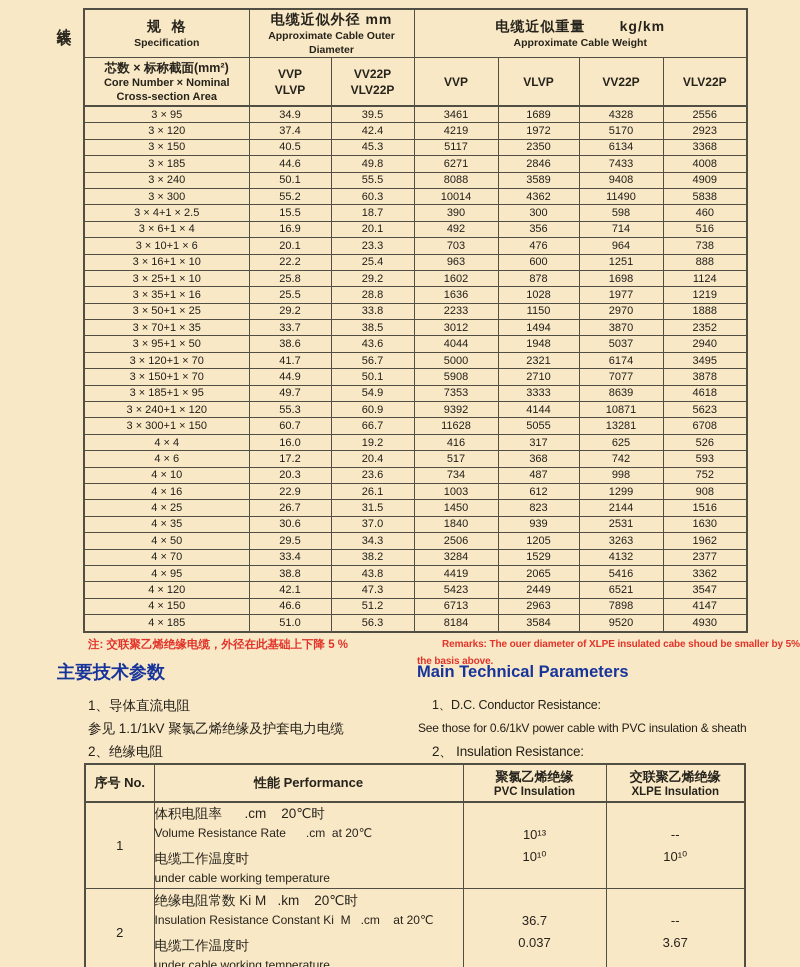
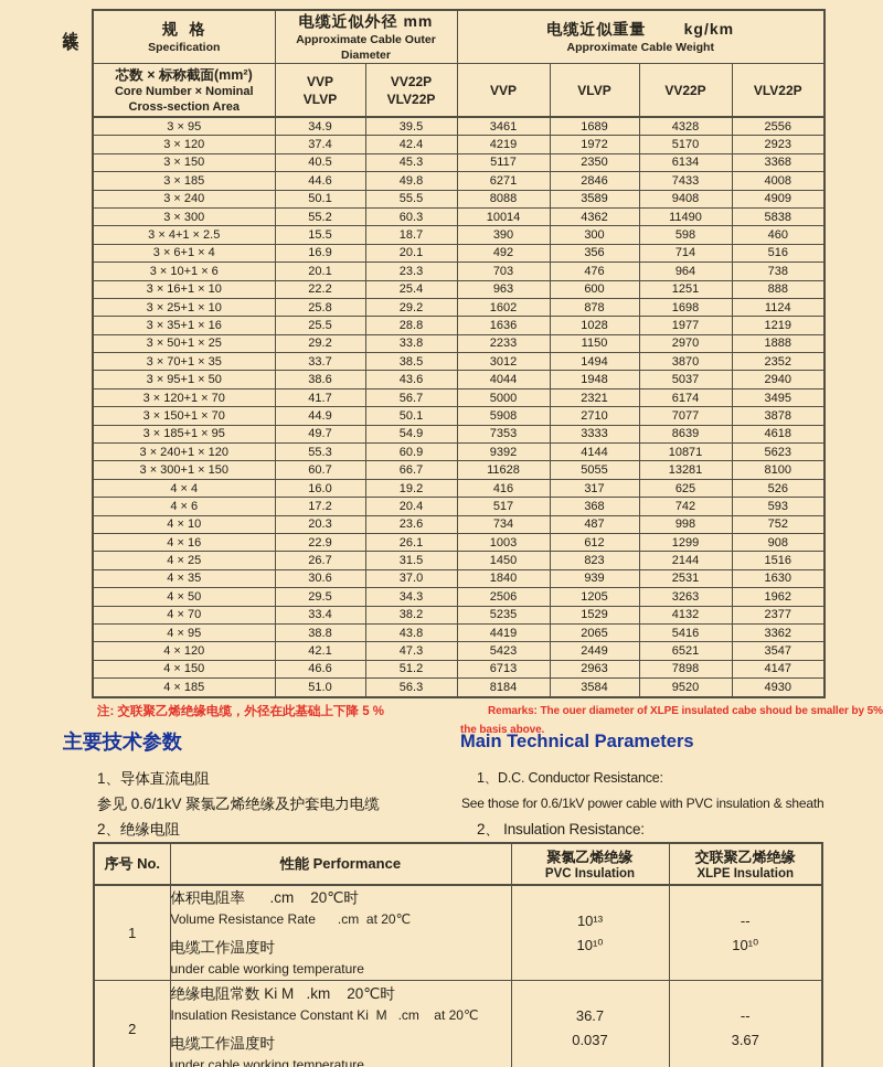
  规 格 Specification	电缆近似外径 mm Approximate Cable Outer Diameter	电缆近似重量 kg/km Approximate Cable Weight
  芯数 × 标称截面(mm²) Core Number × Nominal Cross-section Area	VVP VLVP	VV22P VLV22P	VVP	VLVP	VV22P	VLV22P
  3 × 95	34.9	39.5	3461	1689	4328	2556
  3 × 120	37.4	42.4	4219	1972	5170	2923
  3 × 150	40.5	45.3	5117	2350	6134	3368
  3 × 185	44.6	49.8	6271	2846	7433	4008
  3 × 240	50.1	55.5	8088	3589	9408	4909
  3 × 300	55.2	60.3	10014	4362	11490	5838
  3 × 4+1 × 2.5	15.5	18.7	390	300	598	460
  3 × 6+1 × 4	16.9	20.1	492	356	714	516
  3 × 10+1 × 6	20.1	23.3	703	476	964	738
  3 × 16+1 × 10	22.2	25.4	963	600	1251	888
  3 × 25+1 × 10	25.8	29.2	1602	878	1698	1124
  3 × 35+1 × 16	25.5	28.8	1636	1028	1977	1219
  3 × 50+1 × 25	29.2	33.8	2233	1150	2970	1888
  3 × 70+1 × 35	33.7	38.5	3012	1494	3870	2352
  3 × 95+1 × 50	38.6	43.6	4044	1948	5037	2940
  3 × 120+1 × 70	41.7	56.7	5000	2321	6174	3495
  3 × 150+1 × 70	44.9	50.1	5908	2710	7077	3878
  3 × 185+1 × 95	49.7	54.9	7353	3333	8639	4618
  3 × 240+1 × 120	55.3	60.9	9392	4144	10871	5623
- 3 × 300+1 × 150	60.7	66.7	11628	5055	13281	6708
+ 3 × 300+1 × 150	60.7	66.7	11628	5055	13281	8100
  4 × 4	16.0	19.2	416	317	625	526
  4 × 6	17.2	20.4	517	368	742	593
  4 × 10	20.3	23.6	734	487	998	752
  4 × 16	22.9	26.1	1003	612	1299	908
  4 × 25	26.7	31.5	1450	823	2144	1516
  4 × 35	30.6	37.0	1840	939	2531	1630
  4 × 50	29.5	34.3	2506	1205	3263	1962
- 4 × 70	33.4	38.2	3284	1529	4132	2377
+ 4 × 70	33.4	38.2	5235	1529	4132	2377
  4 × 95	38.8	43.8	4419	2065	5416	3362
  4 × 120	42.1	47.3	5423	2449	6521	3547
  4 × 150	46.6	51.2	6713	2963	7898	4147
  4 × 185	51.0	56.3	8184	3584	9520	4930
  注: 交联聚乙烯绝缘电缆，外径在此基础上下降 5 %
  Remarks: The ouer diameter of XLPE insulated cabe shoud be smaller by 5%
  the basis above.
  主要技术参数
  Main Technical Parameters
  1、导体直流电阻
- 参见 1.1/1kV 聚氯乙烯绝缘及护套电力电缆
+ 参见 0.6/1kV 聚氯乙烯绝缘及护套电力电缆
  2、绝缘电阻
  1、D.C. Conductor Resistance:
  See those for 0.6/1kV power cable with PVC insulation & sheath
  2、 Insulation Resistance:
  序号 No.	性能 Performance	聚氯乙烯绝缘 PVC Insulation	交联聚乙烯绝缘 XLPE Insulation
  1	体积电阻率 .cm 20℃时 Volume Resistance Rate .cm at 20℃ 电缆工作温度时 under cable working temperature	10¹³ 10¹⁰	-- 10¹⁰
  2	绝缘电阻常数 Ki M .km 20℃时 Insulation Resistance Constant Ki M .cm at 20℃ 电缆工作温度时 under cable working temperature	36.7 0.037	-- 3.67
